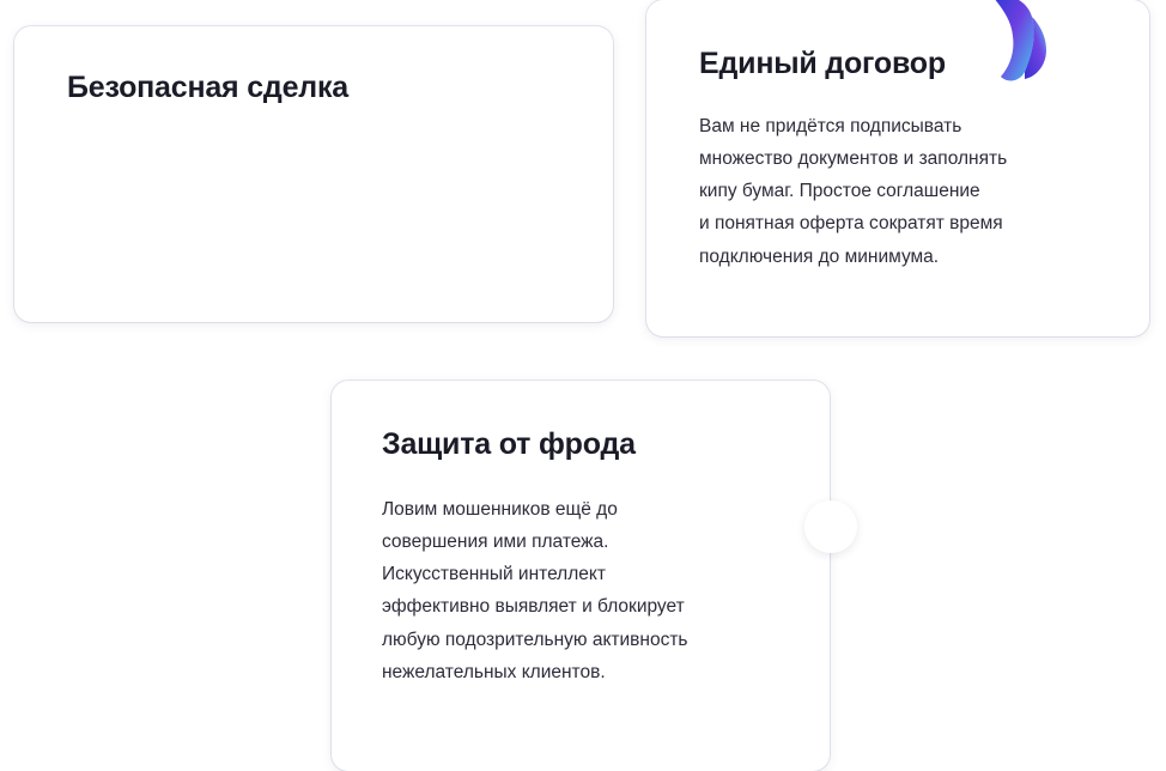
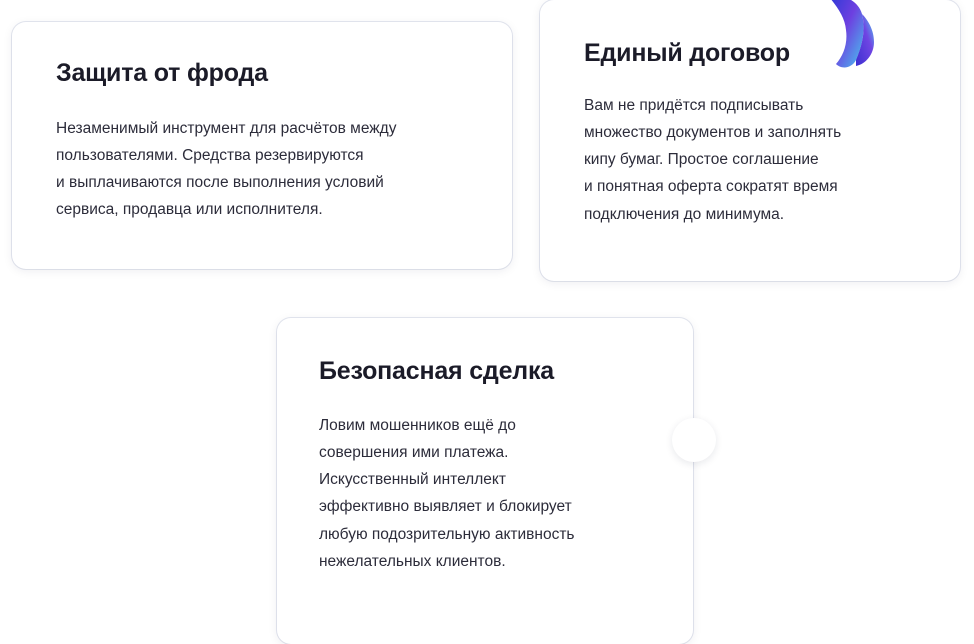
- Безопасная сделка
+ Защита от фрода
+ Незаменимый инструмент для расчётов между
+ пользователями. Средства резервируются
+ и выплачиваются после выполнения условий
+ сервиса, продавца или исполнителя.
  Единый договор
  Вам не придётся подписывать
  множество документов и заполнять
  кипу бумаг. Простое соглашение
  и понятная оферта сократят время
  подключения до минимума.
- Защита от фрода
+ Безопасная сделка
  Ловим мошенников ещё до
  совершения ими платежа.
  Искусственный интеллект
  эффективно выявляет и блокирует
  любую подозрительную активность
  нежелательных клиентов.
